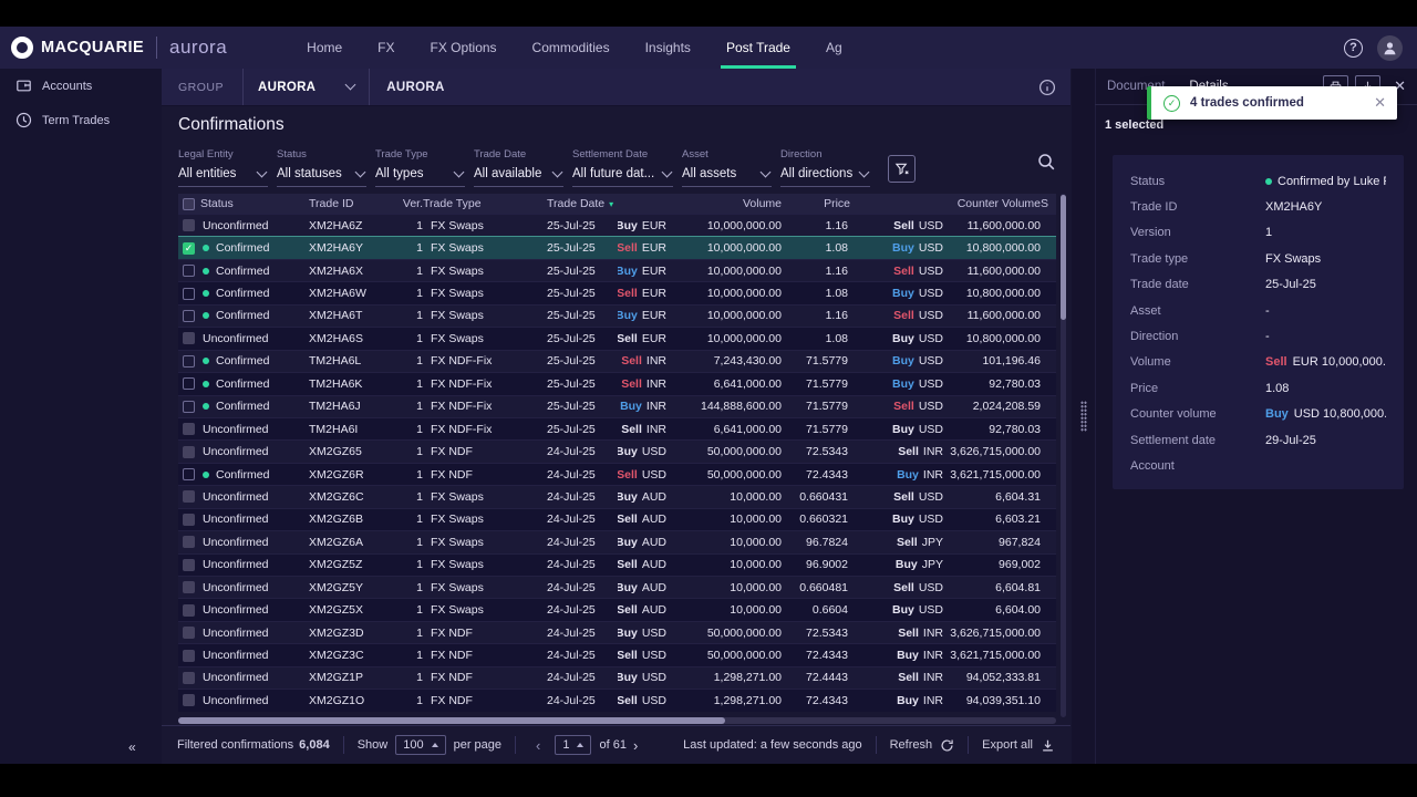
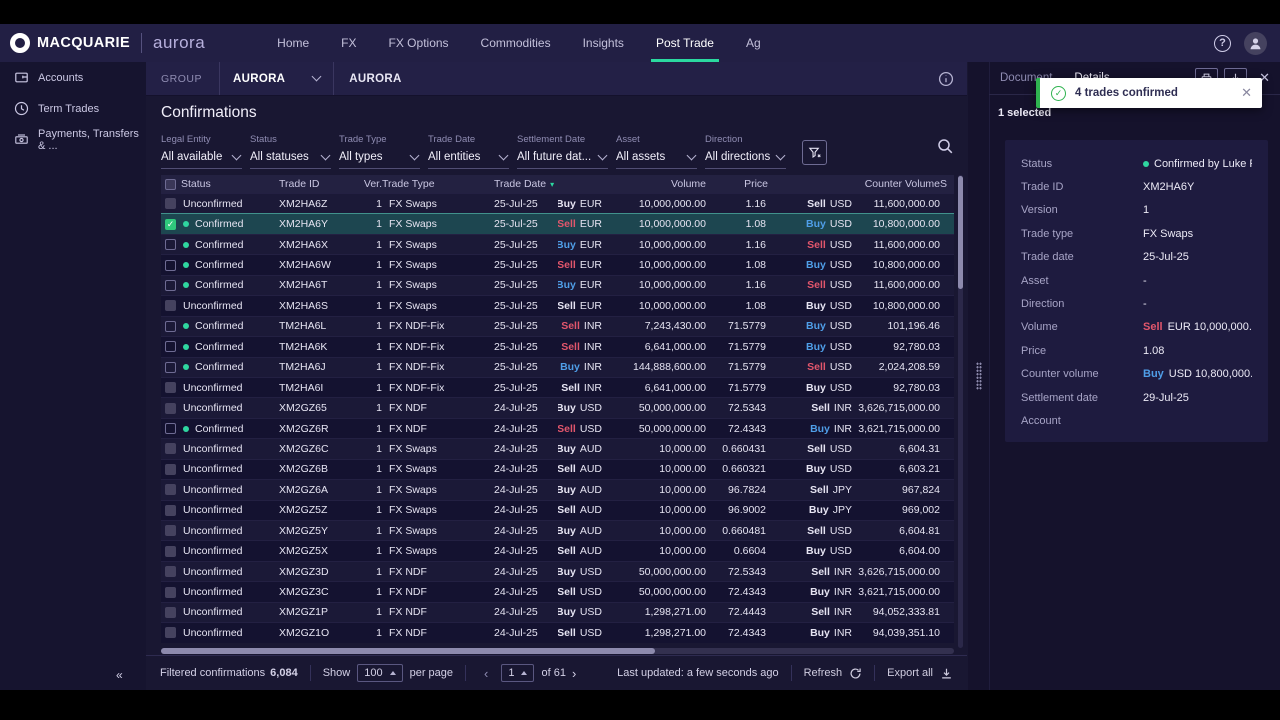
  MACQUARIE
  aurora
  Home
  FX
  FX Options
  Commodities
  Insights
  Post Trade
  Ag
  ?
  Accounts
  Term Trades
+ Payments, Transfers & ...
  «
  GROUP
  AURORA
  AURORA
  Confirmations
  Legal Entity
- All entities
+ All available
  Status
  All statuses
  Trade Type
  All types
  Trade Date
- All available
+ All entities
  Settlement Date
  All future dat...
  Asset
  All assets
  Direction
  All directions
  Status
  Trade ID
  Ver.
  Trade Type
  Trade Date ▾
  Volume
  Price
  Counter Volume
  S
  Unconfirmed
  XM2HA6Z
  1
  FX Swaps
  25-Jul-25
  Buy
  EUR
  10,000,000.00
  1.16
  Sell
  USD
  11,600,000.00
  ✓
  Confirmed
  XM2HA6Y
  1
  FX Swaps
  25-Jul-25
  Sell
  EUR
  10,000,000.00
  1.08
  Buy
  USD
  10,800,000.00
  Confirmed
  XM2HA6X
  1
  FX Swaps
  25-Jul-25
  Buy
  EUR
  10,000,000.00
  1.16
  Sell
  USD
  11,600,000.00
  Confirmed
  XM2HA6W
  1
  FX Swaps
  25-Jul-25
  Sell
  EUR
  10,000,000.00
  1.08
  Buy
  USD
  10,800,000.00
  Confirmed
  XM2HA6T
  1
  FX Swaps
  25-Jul-25
  Buy
  EUR
  10,000,000.00
  1.16
  Sell
  USD
  11,600,000.00
  Unconfirmed
  XM2HA6S
  1
  FX Swaps
  25-Jul-25
  Sell
  EUR
  10,000,000.00
  1.08
  Buy
  USD
  10,800,000.00
  Confirmed
  TM2HA6L
  1
  FX NDF-Fix
  25-Jul-25
  Sell
  INR
  7,243,430.00
  71.5779
  Buy
  USD
  101,196.46
  Confirmed
  TM2HA6K
  1
  FX NDF-Fix
  25-Jul-25
  Sell
  INR
  6,641,000.00
  71.5779
  Buy
  USD
  92,780.03
  Confirmed
  TM2HA6J
  1
  FX NDF-Fix
  25-Jul-25
  Buy
  INR
  144,888,600.00
  71.5779
  Sell
  USD
  2,024,208.59
  Unconfirmed
  TM2HA6I
  1
  FX NDF-Fix
  25-Jul-25
  Sell
  INR
  6,641,000.00
  71.5779
  Buy
  USD
  92,780.03
  Unconfirmed
  XM2GZ65
  1
  FX NDF
  24-Jul-25
  Buy
  USD
  50,000,000.00
  72.5343
  Sell
  INR
  3,626,715,000.00
  Confirmed
  XM2GZ6R
  1
  FX NDF
  24-Jul-25
  Sell
  USD
  50,000,000.00
  72.4343
  Buy
  INR
  3,621,715,000.00
  Unconfirmed
  XM2GZ6C
  1
  FX Swaps
  24-Jul-25
  Buy
  AUD
  10,000.00
  0.660431
  Sell
  USD
  6,604.31
  Unconfirmed
  XM2GZ6B
  1
  FX Swaps
  24-Jul-25
  Sell
  AUD
  10,000.00
  0.660321
  Buy
  USD
  6,603.21
  Unconfirmed
  XM2GZ6A
  1
  FX Swaps
  24-Jul-25
  Buy
  AUD
  10,000.00
  96.7824
  Sell
  JPY
  967,824
  Unconfirmed
  XM2GZ5Z
  1
  FX Swaps
  24-Jul-25
  Sell
  AUD
  10,000.00
  96.9002
  Buy
  JPY
  969,002
  Unconfirmed
  XM2GZ5Y
  1
  FX Swaps
  24-Jul-25
  Buy
  AUD
  10,000.00
  0.660481
  Sell
  USD
  6,604.81
  Unconfirmed
  XM2GZ5X
  1
  FX Swaps
  24-Jul-25
  Sell
  AUD
  10,000.00
  0.6604
  Buy
  USD
  6,604.00
  Unconfirmed
  XM2GZ3D
  1
  FX NDF
  24-Jul-25
  Buy
  USD
  50,000,000.00
  72.5343
  Sell
  INR
  3,626,715,000.00
  Unconfirmed
  XM2GZ3C
  1
  FX NDF
  24-Jul-25
  Sell
  USD
  50,000,000.00
  72.4343
  Buy
  INR
  3,621,715,000.00
  Unconfirmed
  XM2GZ1P
  1
  FX NDF
  24-Jul-25
  Buy
  USD
  1,298,271.00
  72.4443
  Sell
  INR
  94,052,333.81
  Unconfirmed
  XM2GZ1O
  1
  FX NDF
  24-Jul-25
  Sell
  USD
  1,298,271.00
  72.4343
  Buy
  INR
  94,039,351.10
  Filtered confirmations
  6,084
  Show
  100
  per page
  ‹
  1
  of 61
  ›
  Last updated: a few seconds ago
  Refresh
  Export all
  ✕
  1 selected
  Status
  Confirmed by Luke
  Trade ID
  XM2HA6Y
  Version
  1
  Trade type
  FX Swaps
  Trade date
  25-Jul-25
  Asset
  -
  Direction
  -
  Volume
  Sell
  EUR 10,000,000.
  Price
  1.08
  Counter volume
  Buy
  USD 10,800,000.
  Settlement date
  29-Jul-25
  Account
  ✓
  4 trades confirmed
  ✕
